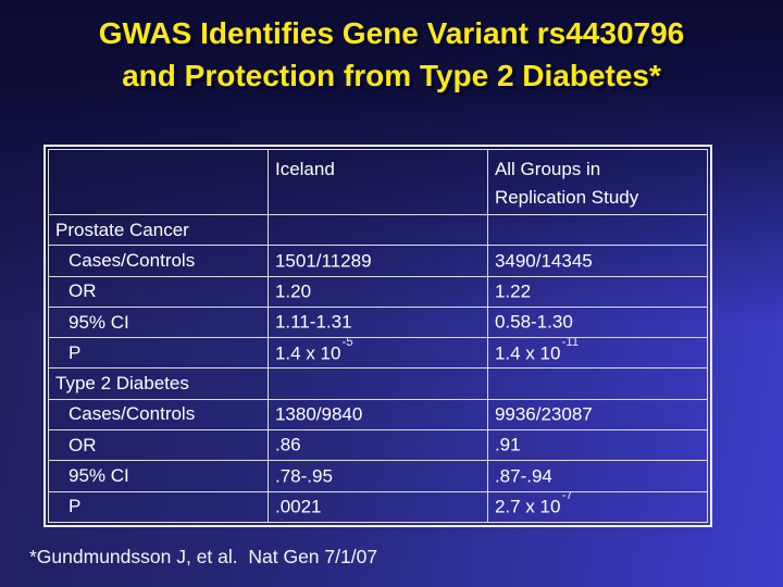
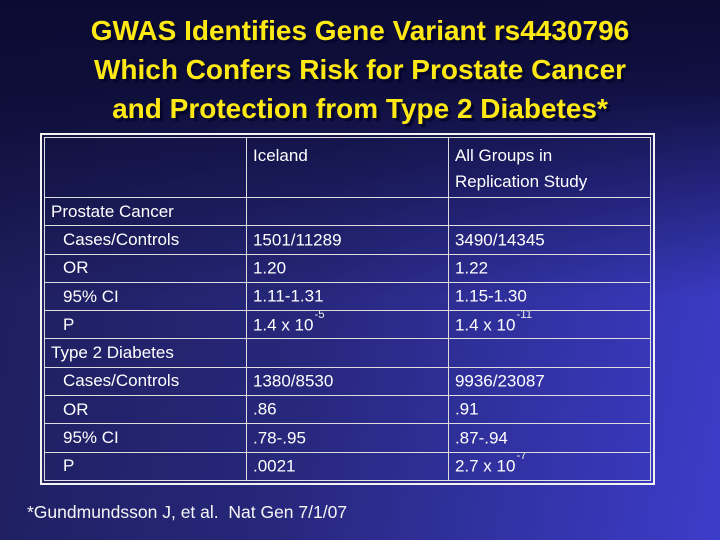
  GWAS Identifies Gene Variant rs4430796
+ Which Confers Risk for Prostate Cancer
  and Protection from Type 2 Diabetes*
  	Iceland	All Groups in Replication Study
  Prostate Cancer
  Cases/Controls	1501/11289	3490/14345
  OR	1.20	1.22
- 95% CI	1.11-1.31	0.58-1.30
+ 95% CI	1.11-1.31	1.15-1.30
  P	1.4 x 10-5	1.4 x 10-11
  Type 2 Diabetes
- Cases/Controls	1380/9840	9936/23087
+ Cases/Controls	1380/8530	9936/23087
  OR	.86	.91
  95% CI	.78-.95	.87-.94
  P	.0021	2.7 x 10-7
  *Gundmundsson J, et al. Nat Gen 7/1/07
